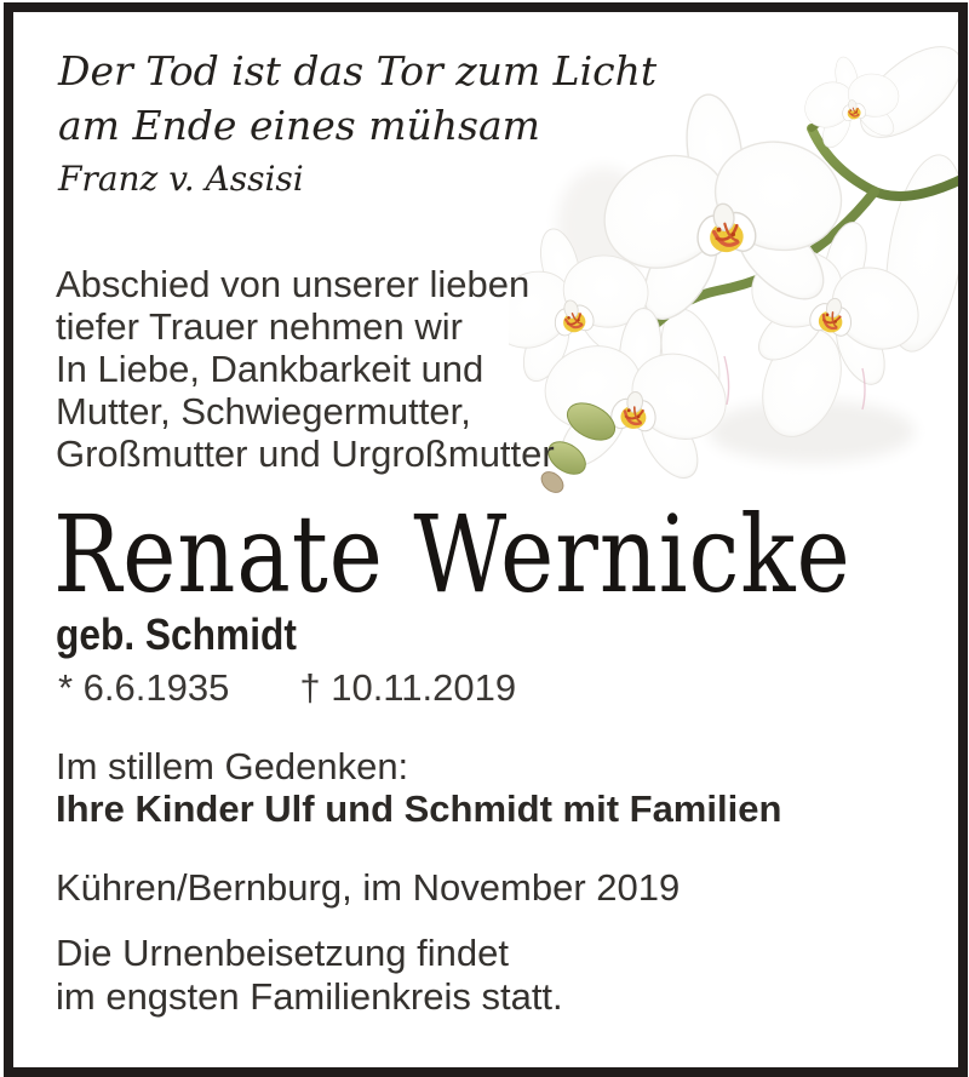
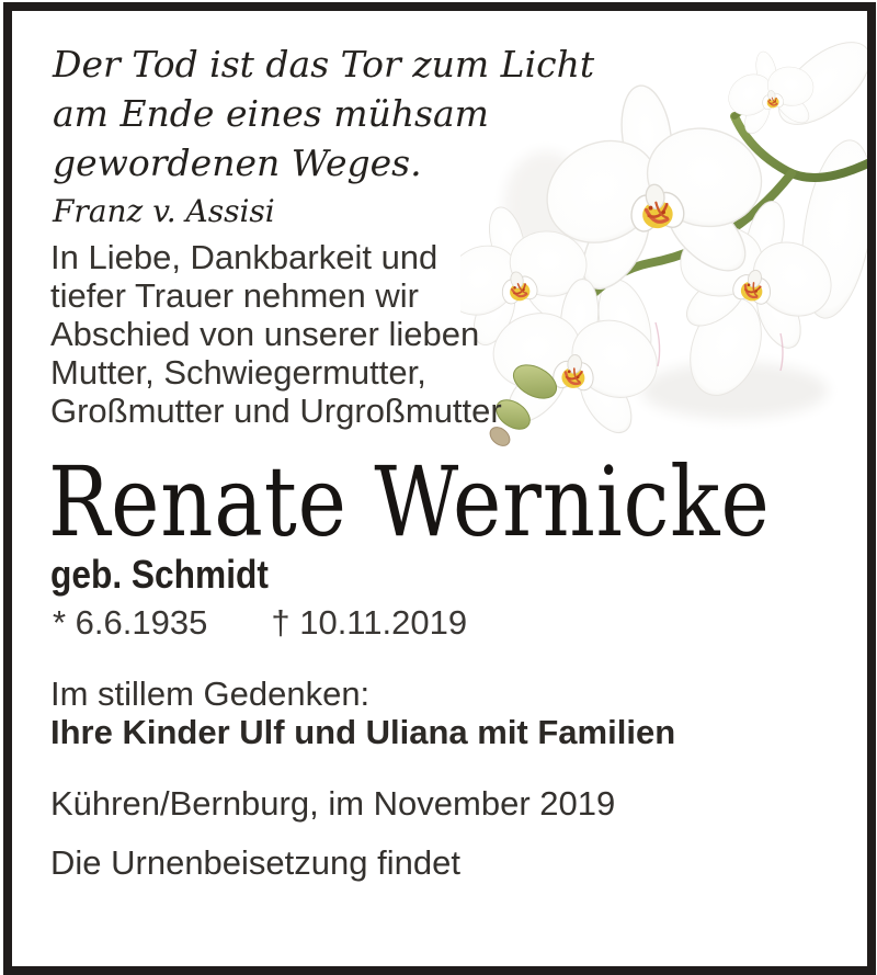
  Der Tod ist das Tor zum Licht
  am Ende eines mühsam
+ gewordenen Weges.
  Franz v. Assisi
- Abschied von unserer lieben
+ In Liebe, Dankbarkeit und
  tiefer Trauer nehmen wir
- In Liebe, Dankbarkeit und
+ Abschied von unserer lieben
  Mutter, Schwiegermutter,
  Großmutter und Urgroßmutter
  Renate Wernicke
  geb. Schmidt
  * 6.6.1935 † 10.11.2019
  Im stillem Gedenken:
- Ihre Kinder Ulf und Schmidt mit Familien
+ Ihre Kinder Ulf und Uliana mit Familien
  Kühren/Bernburg, im November 2019
  Die Urnenbeisetzung findet
- im engsten Familienkreis statt.
